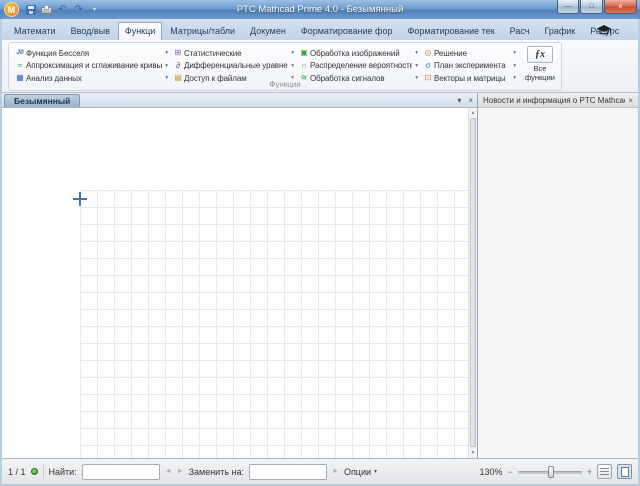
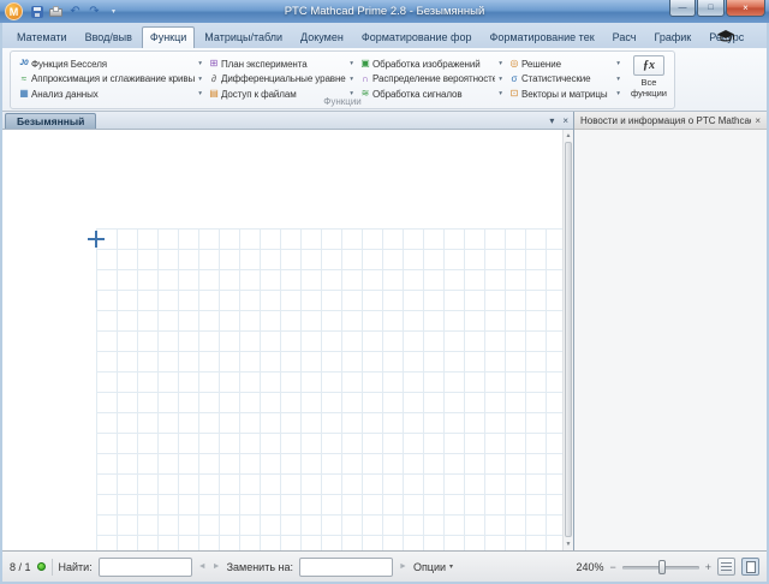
  M
  ↶
  ↷
- PTC Mathcad Prime 4.0 - Безымянный
+ PTC Mathcad Prime 2.8 - Безымянный
  ×
  Математи
  Ввод/выв
  Функци
  Матрицы/табли
  Докумен
  Форматирование фор
  Форматирование тек
  Расч
  График
  Функция Бесселя
  ≈
  Аппроксимация и сглаживание кривы
  ▦
  Анализ данных
  ⊞
- Статистические
+ План эксперимента
  ∂
  Дифференциальные уравне
  ▤
  Доступ к файлам
  ▣
  Обработка изображений
  ∩
  Распределение вероятносте
  ≋
  Обработка сигналов
  ◎
  Решение
  σ
- План эксперимента
+ Статистические
  ⊡
  Векторы и матрицы
  ƒx
  Все функции
  Функции
  Безымянный
  ▾
  ×
  Новости и информация о PTC Mathca
  ×
- 1 / 1
+ 8 / 1
  Найти:
  Заменить на:
  Опции
- 130%
+ 240%
  −
  +
